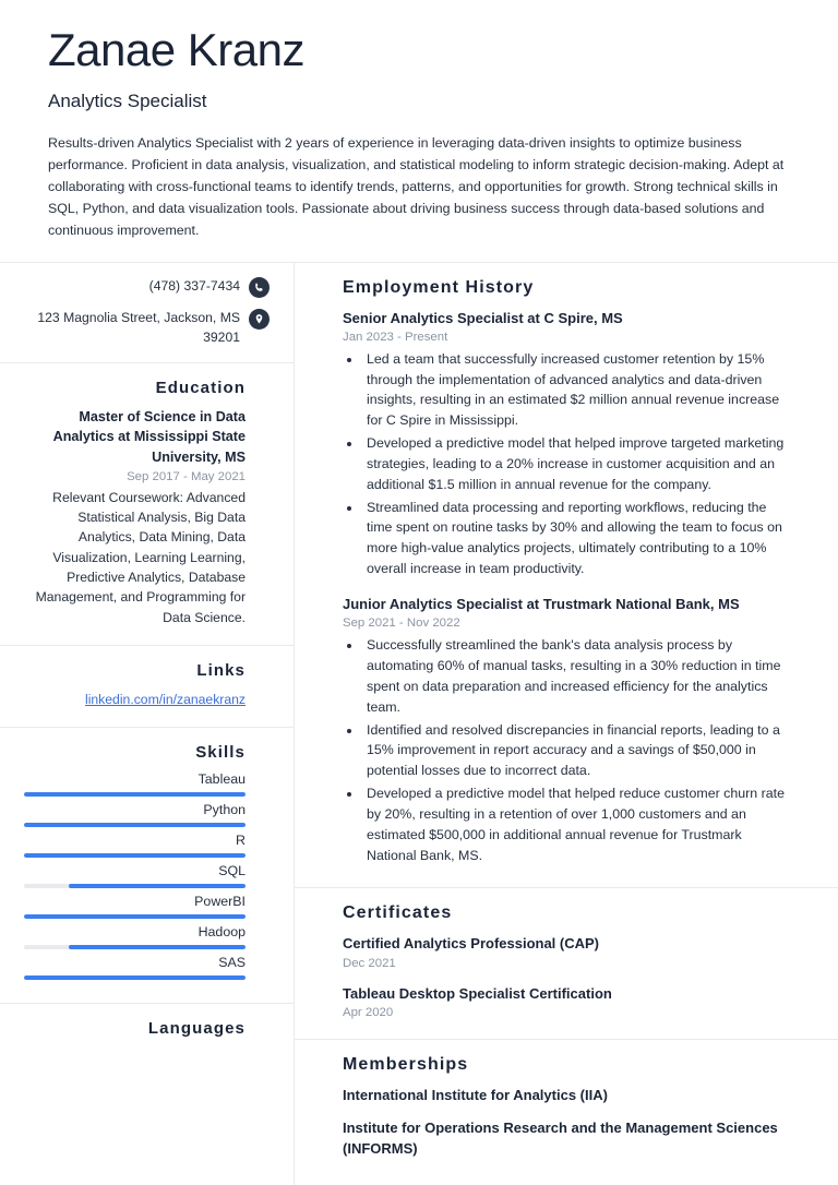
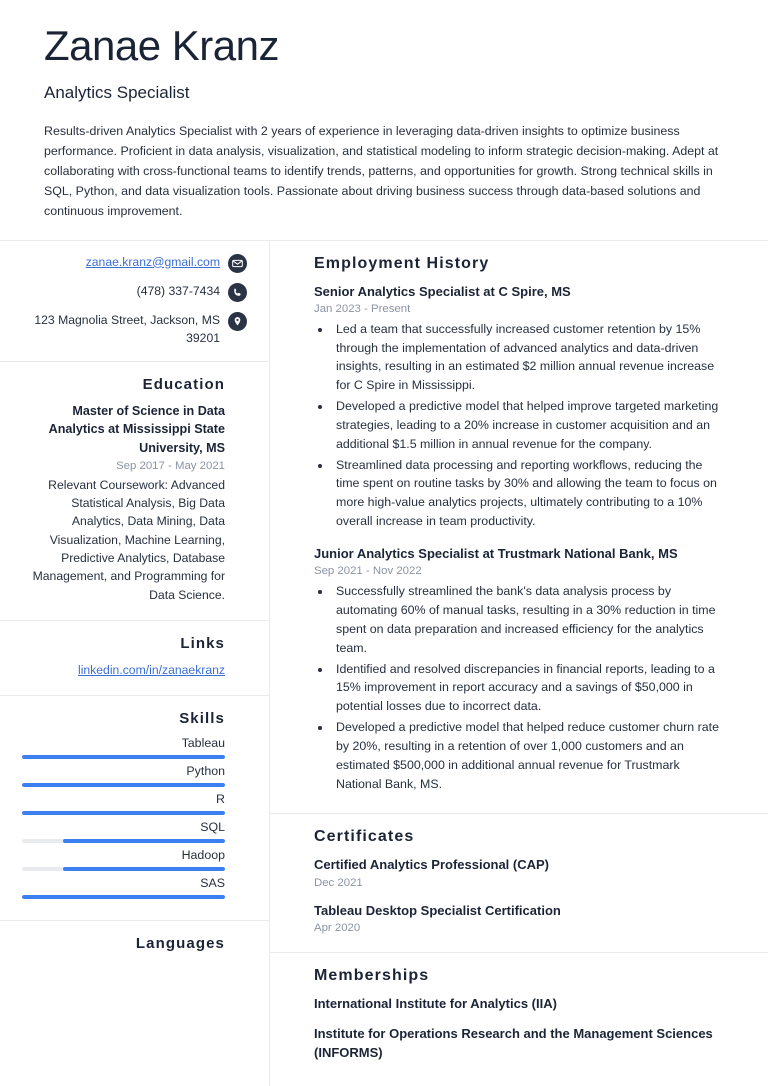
  Zanae Kranz
  Analytics Specialist
  Results-driven Analytics Specialist with 2 years of experience in leveraging data-driven insights to optimize business performance. Proficient in data analysis, visualization, and statistical modeling to inform strategic decision-making. Adept at collaborating with cross-functional teams to identify trends, patterns, and opportunities for growth. Strong technical skills in SQL, Python, and data visualization tools. Passionate about driving business success through data-based solutions and continuous improvement.
+ zanae.kranz@gmail.com
  (478) 337-7434
  123 Magnolia Street, Jackson, MS 39201
  Education
  Master of Science in Data Analytics at Mississippi State University, MS
  Sep 2017 - May 2021
- Relevant Coursework: Advanced Statistical Analysis, Big Data Analytics, Data Mining, Data Visualization, Learning Learning, Predictive Analytics, Database Management, and Programming for Data Science.
+ Relevant Coursework: Advanced Statistical Analysis, Big Data Analytics, Data Mining, Data Visualization, Machine Learning, Predictive Analytics, Database Management, and Programming for Data Science.
  Links
  linkedin.com/in/zanaekranz
  Skills
  Tableau
  Python
  R
  SQL
- PowerBI
  Hadoop
  SAS
  Languages
  Employment History
  Senior Analytics Specialist at C Spire, MS
  Jan 2023 - Present
  Led a team that successfully increased customer retention by 15% through the implementation of advanced analytics and data-driven insights, resulting in an estimated $2 million annual revenue increase for C Spire in Mississippi.
  Developed a predictive model that helped improve targeted marketing strategies, leading to a 20% increase in customer acquisition and an additional $1.5 million in annual revenue for the company.
  Streamlined data processing and reporting workflows, reducing the time spent on routine tasks by 30% and allowing the team to focus on more high-value analytics projects, ultimately contributing to a 10% overall increase in team productivity.
  Junior Analytics Specialist at Trustmark National Bank, MS
  Sep 2021 - Nov 2022
  Successfully streamlined the bank's data analysis process by automating 60% of manual tasks, resulting in a 30% reduction in time spent on data preparation and increased efficiency for the analytics team.
  Identified and resolved discrepancies in financial reports, leading to a 15% improvement in report accuracy and a savings of $50,000 in potential losses due to incorrect data.
  Developed a predictive model that helped reduce customer churn rate by 20%, resulting in a retention of over 1,000 customers and an estimated $500,000 in additional annual revenue for Trustmark National Bank, MS.
  Certificates
  Certified Analytics Professional (CAP)
  Dec 2021
  Tableau Desktop Specialist Certification
  Apr 2020
  Memberships
  International Institute for Analytics (IIA)
  Institute for Operations Research and the Management Sciences (INFORMS)
